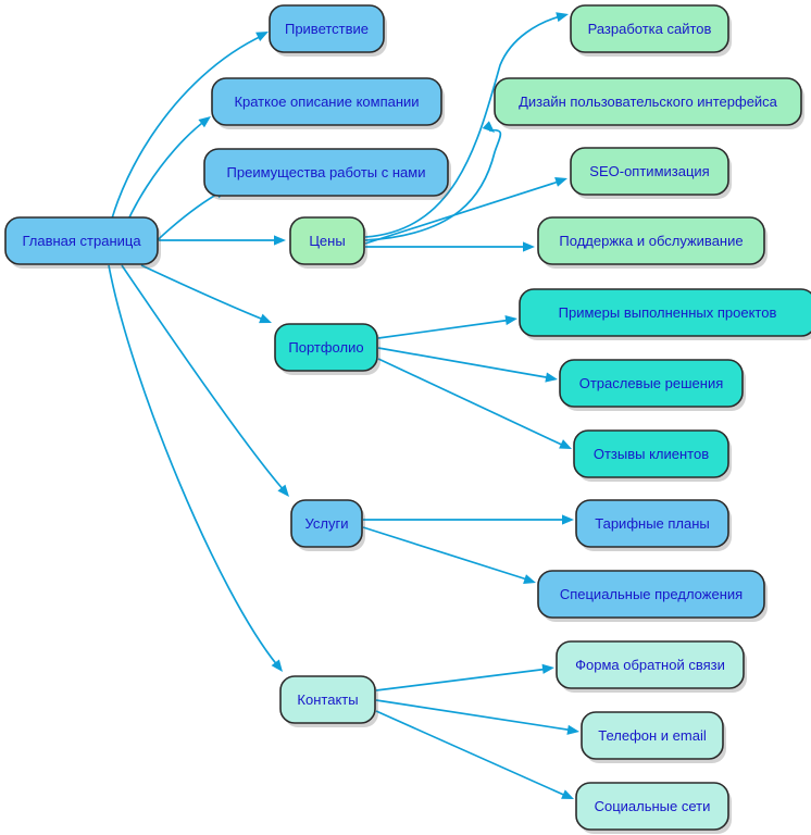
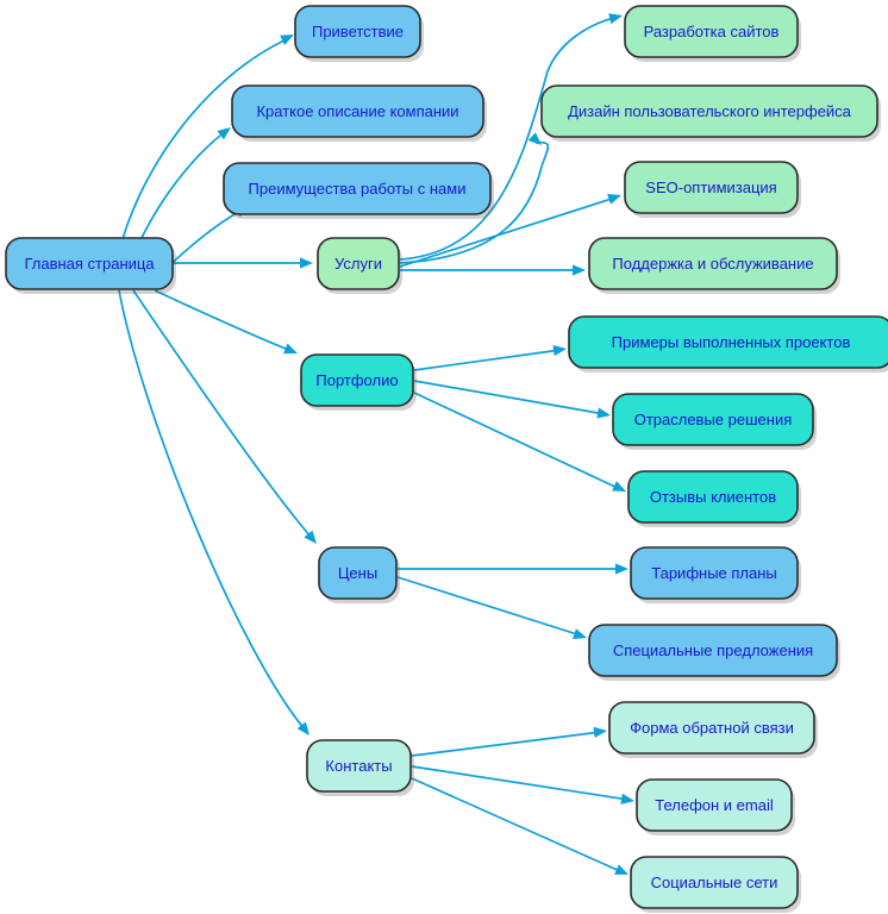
  Главная страница
  Приветствие
  Краткое описание компании
  Преимущества работы с нами
- Цены
+ Услуги
  Разработка сайтов
  Дизайн пользовательского интерфейса
  SEO-оптимизация
  Поддержка и обслуживание
  Портфолио
  Примеры выполненных проектов
  Отраслевые решения
  Отзывы клиентов
- Услуги
+ Цены
  Тарифные планы
  Специальные предложения
  Контакты
  Форма обратной связи
  Телефон и email
  Социальные сети
